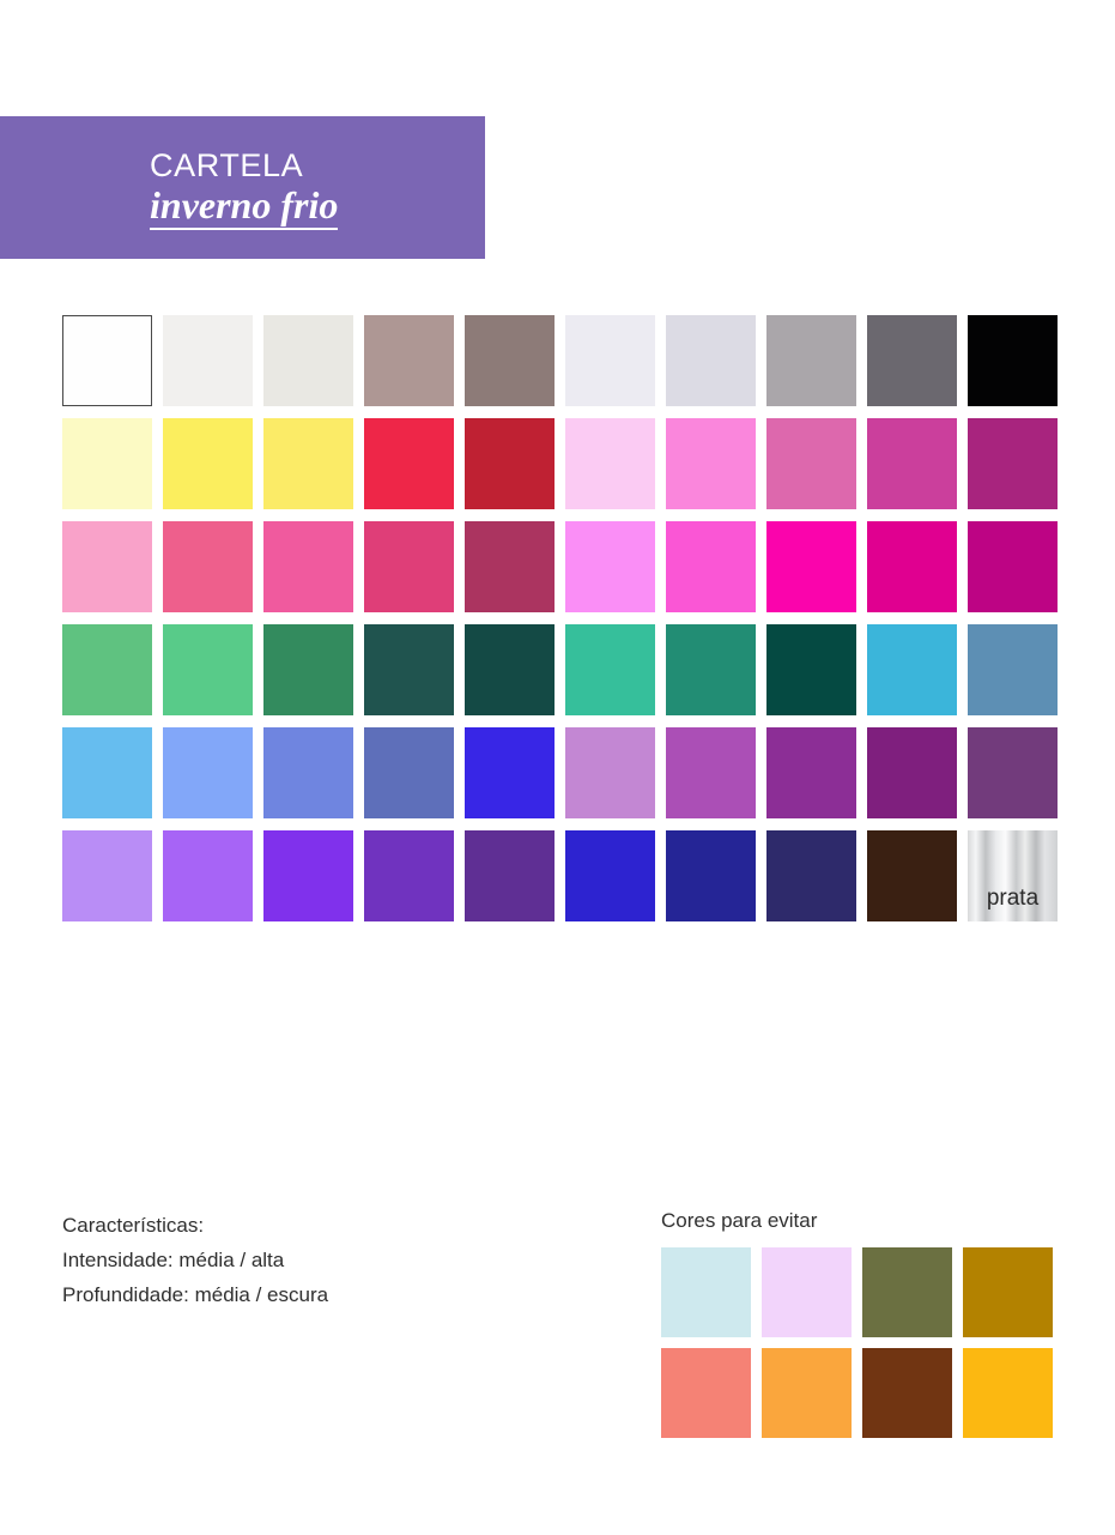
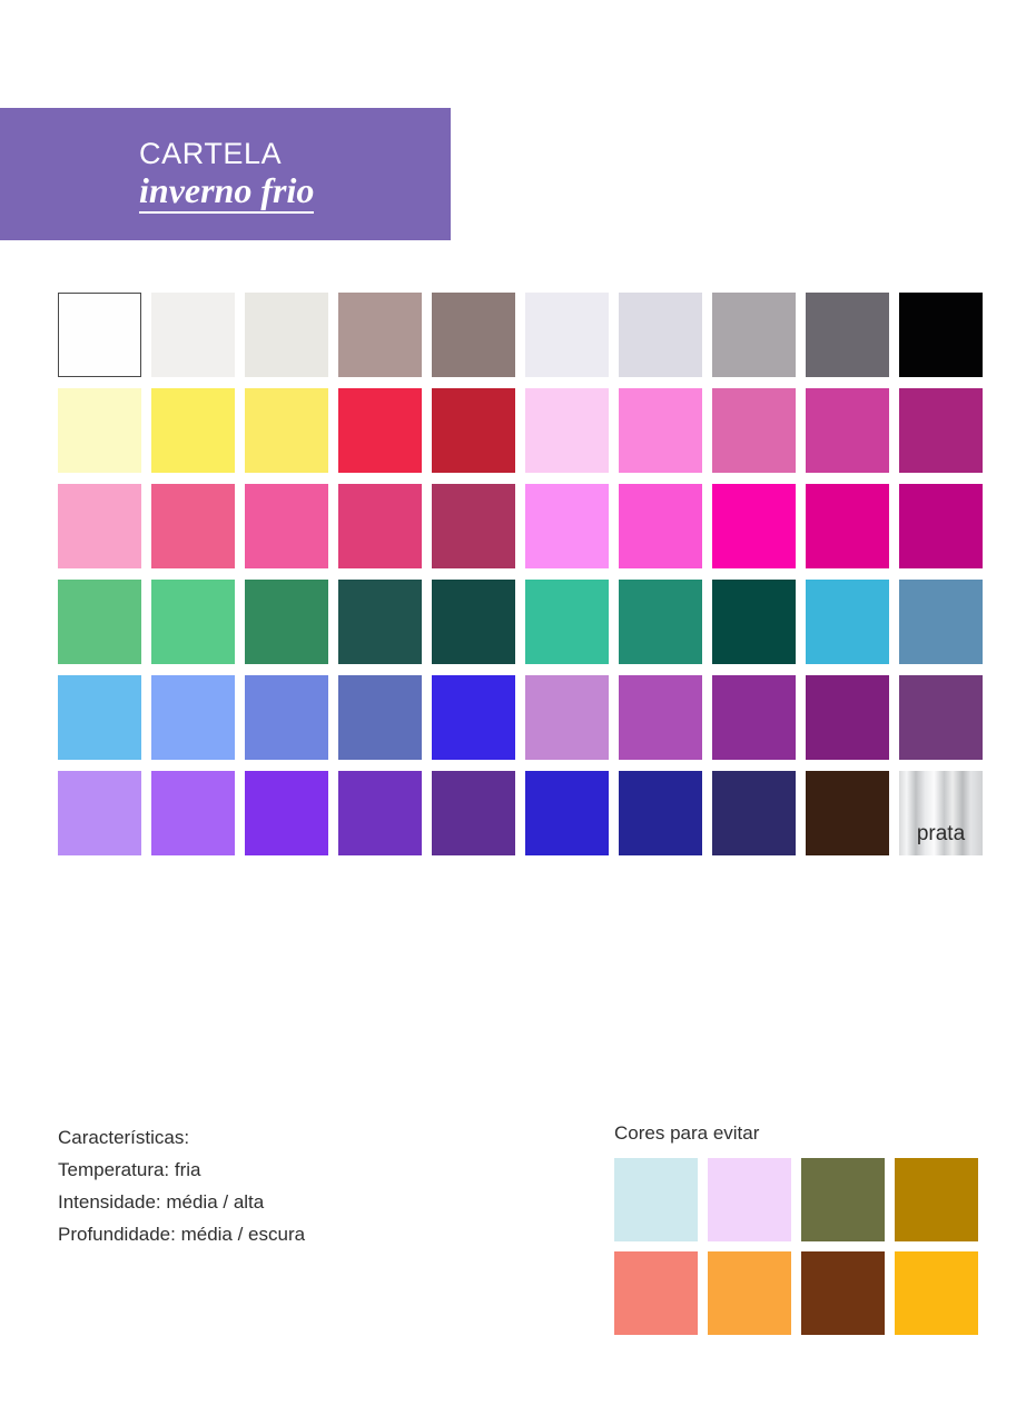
  CARTELA
  inverno frio
  prata
  Características:
+ Temperatura: fria
  Intensidade: média / alta
  Profundidade: média / escura
  Cores para evitar
